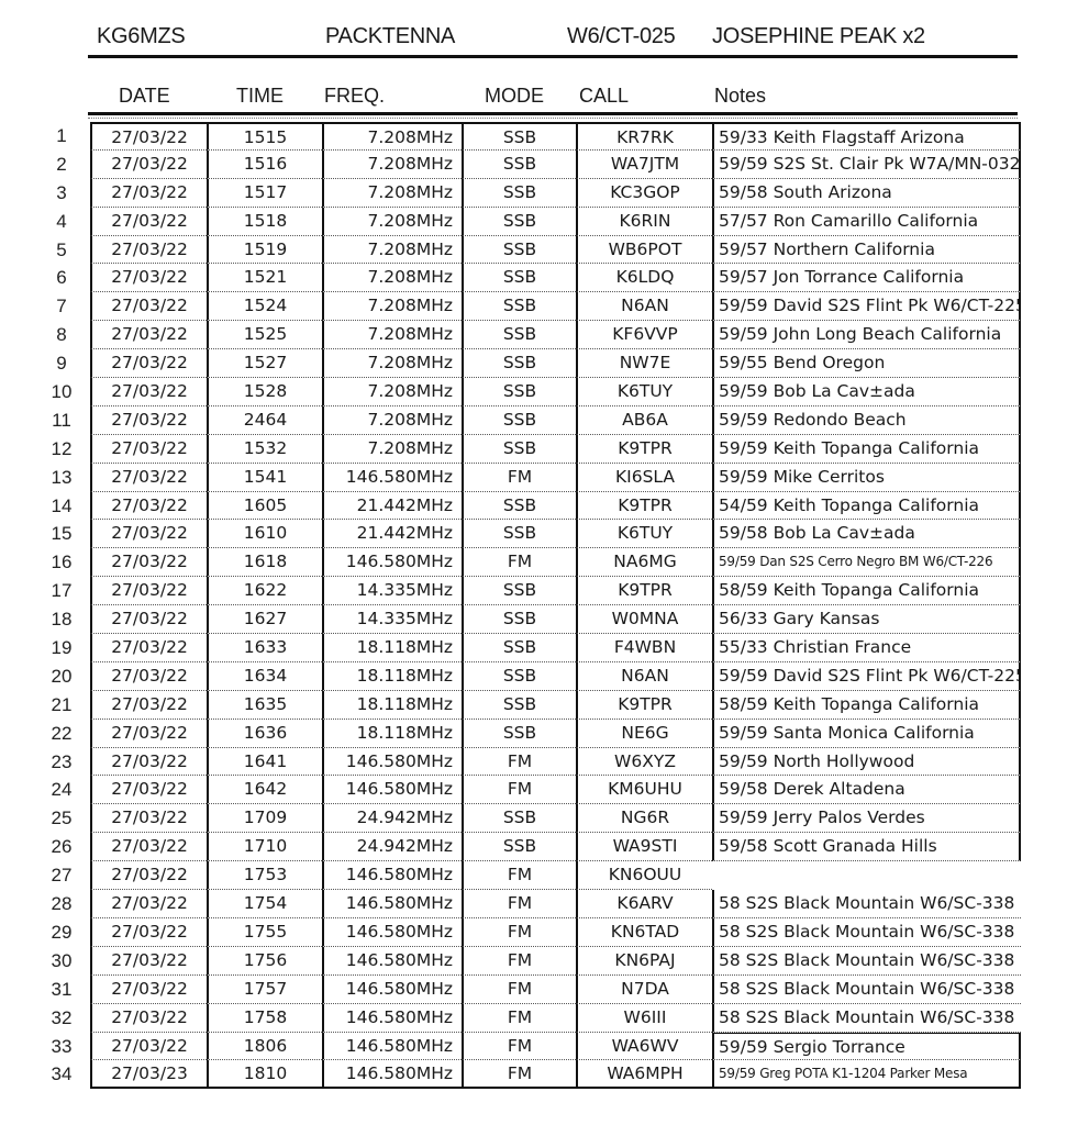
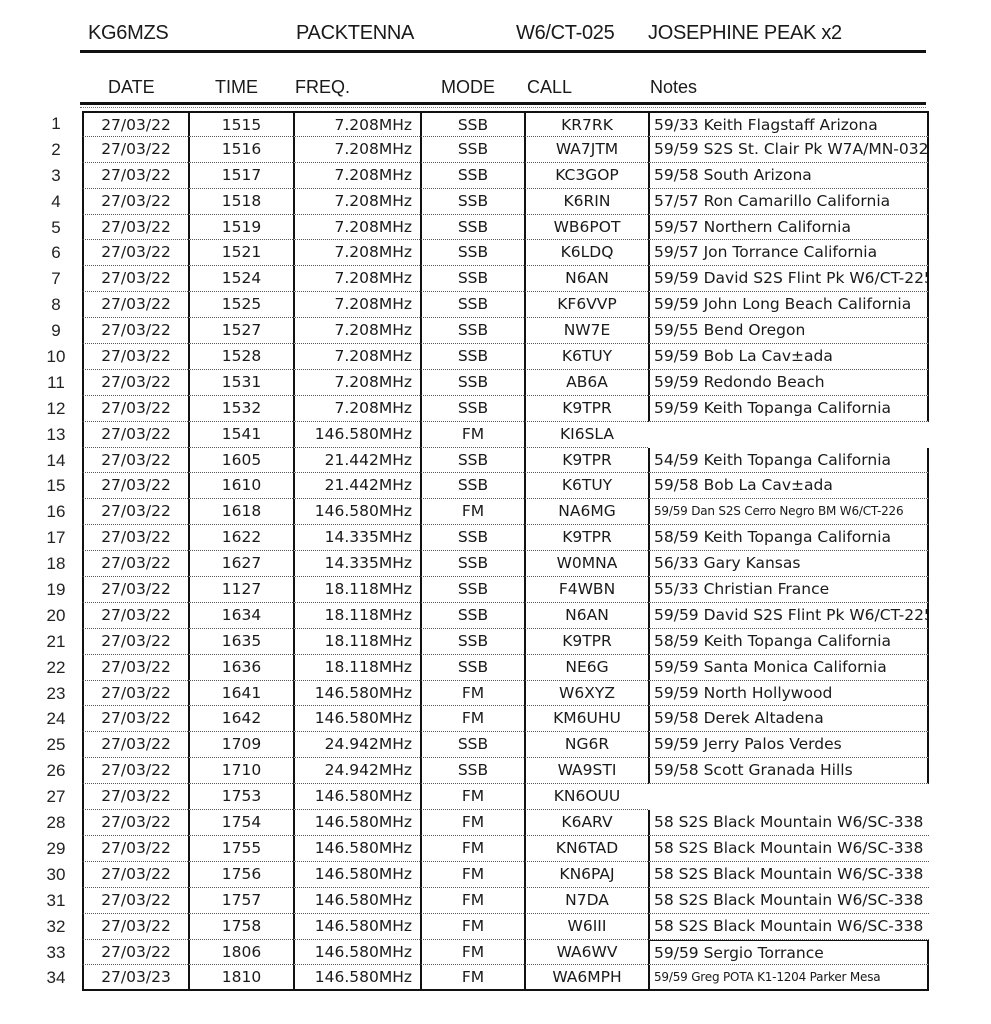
  KG6MZS
  PACKTENNA
  W6/CT-025
  JOSEPHINE PEAK x2
  DATE
  TIME
  FREQ.
  MODE
  CALL
  Notes
  1
  27/03/22
  1515
  7.208MHz
  SSB
  KR7RK
  59/33 Keith Flagstaff Arizona
  2
  27/03/22
  1516
  7.208MHz
  SSB
  WA7JTM
  59/59 S2S St. Clair Pk W7A/MN-032
  3
  27/03/22
  1517
  7.208MHz
  SSB
  KC3GOP
  59/58 South Arizona
  4
  27/03/22
  1518
  7.208MHz
  SSB
  K6RIN
  57/57 Ron Camarillo California
  5
  27/03/22
  1519
  7.208MHz
  SSB
  WB6POT
  59/57 Northern California
  6
  27/03/22
  1521
  7.208MHz
  SSB
  K6LDQ
  59/57 Jon Torrance California
  7
  27/03/22
  1524
  7.208MHz
  SSB
  N6AN
  59/59 David S2S Flint Pk W6/CT-225
  8
  27/03/22
  1525
  7.208MHz
  SSB
  KF6VVP
  59/59 John Long Beach California
  9
  27/03/22
  1527
  7.208MHz
  SSB
  NW7E
  59/55 Bend Oregon
  10
  27/03/22
  1528
  7.208MHz
  SSB
  K6TUY
  59/59 Bob La Cav±ada
  11
  27/03/22
- 2464
+ 1531
  7.208MHz
  SSB
  AB6A
  59/59 Redondo Beach
  12
  27/03/22
  1532
  7.208MHz
  SSB
  K9TPR
  59/59 Keith Topanga California
  13
  27/03/22
  1541
  146.580MHz
  FM
  KI6SLA
- 59/59 Mike Cerritos
  14
  27/03/22
  1605
  21.442MHz
  SSB
  K9TPR
  54/59 Keith Topanga California
  15
  27/03/22
  1610
  21.442MHz
  SSB
  K6TUY
  59/58 Bob La Cav±ada
  16
  27/03/22
  1618
  146.580MHz
  FM
  NA6MG
  59/59 Dan S2S Cerro Negro BM W6/CT-226
  17
  27/03/22
  1622
  14.335MHz
  SSB
  K9TPR
  58/59 Keith Topanga California
  18
  27/03/22
  1627
  14.335MHz
  SSB
  W0MNA
  56/33 Gary Kansas
  19
  27/03/22
- 1633
+ 1127
  18.118MHz
  SSB
  F4WBN
  55/33 Christian France
  20
  27/03/22
  1634
  18.118MHz
  SSB
  N6AN
  59/59 David S2S Flint Pk W6/CT-225
  21
  27/03/22
  1635
  18.118MHz
  SSB
  K9TPR
  58/59 Keith Topanga California
  22
  27/03/22
  1636
  18.118MHz
  SSB
  NE6G
  59/59 Santa Monica California
  23
  27/03/22
  1641
  146.580MHz
  FM
  W6XYZ
  59/59 North Hollywood
  24
  27/03/22
  1642
  146.580MHz
  FM
  KM6UHU
  59/58 Derek Altadena
  25
  27/03/22
  1709
  24.942MHz
  SSB
  NG6R
  59/59 Jerry Palos Verdes
  26
  27/03/22
  1710
  24.942MHz
  SSB
  WA9STI
  59/58 Scott Granada Hills
  27
  27/03/22
  1753
  146.580MHz
  FM
  KN6OUU
  28
  27/03/22
  1754
  146.580MHz
  FM
  K6ARV
  58 S2S Black Mountain W6/SC-338
  29
  27/03/22
  1755
  146.580MHz
  FM
  KN6TAD
  58 S2S Black Mountain W6/SC-338
  30
  27/03/22
  1756
  146.580MHz
  FM
  KN6PAJ
  58 S2S Black Mountain W6/SC-338
  31
  27/03/22
  1757
  146.580MHz
  FM
  N7DA
  58 S2S Black Mountain W6/SC-338
  32
  27/03/22
  1758
  146.580MHz
  FM
  W6III
  58 S2S Black Mountain W6/SC-338
  33
  27/03/22
  1806
  146.580MHz
  FM
  WA6WV
  59/59 Sergio Torrance
  34
  27/03/23
  1810
  146.580MHz
  FM
  WA6MPH
  59/59 Greg POTA K1-1204 Parker Mesa
